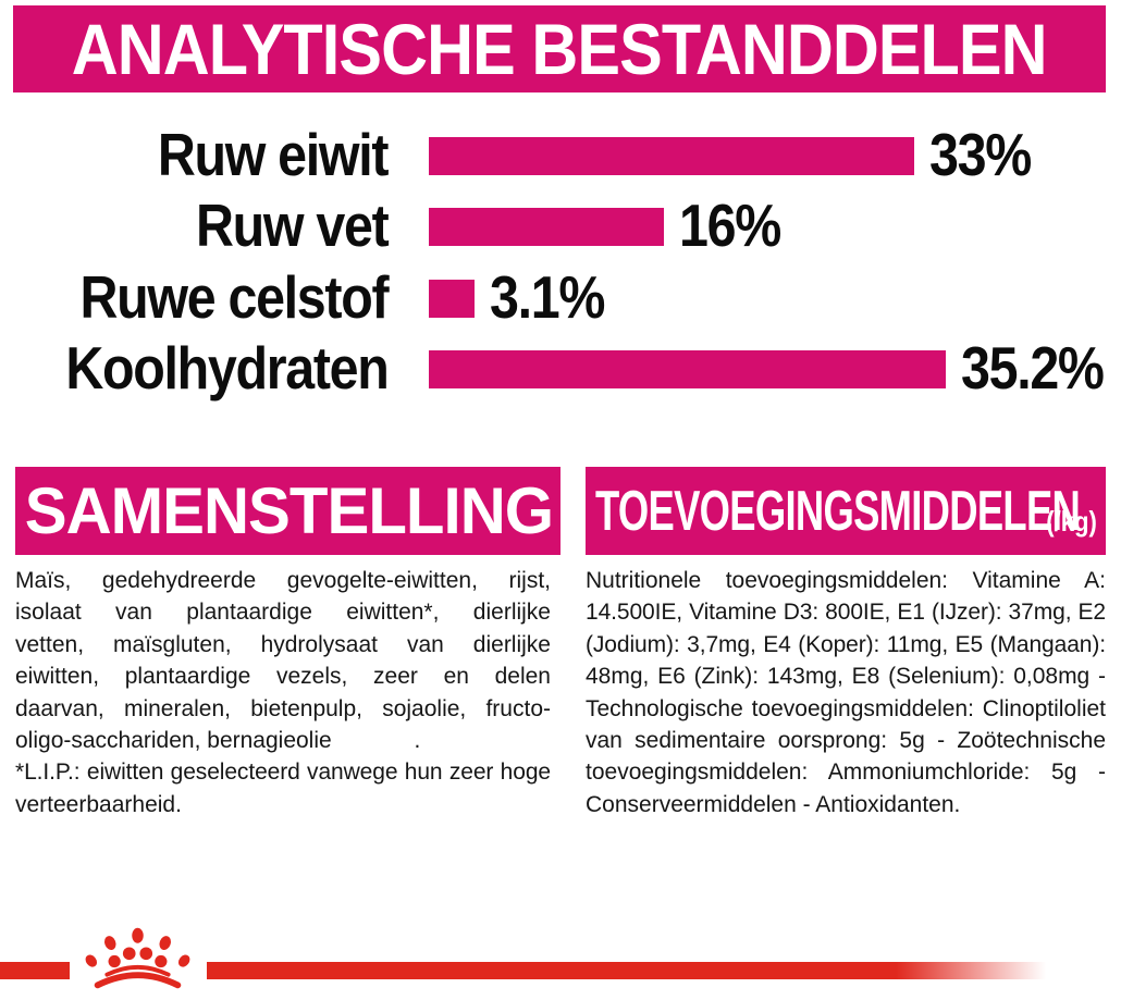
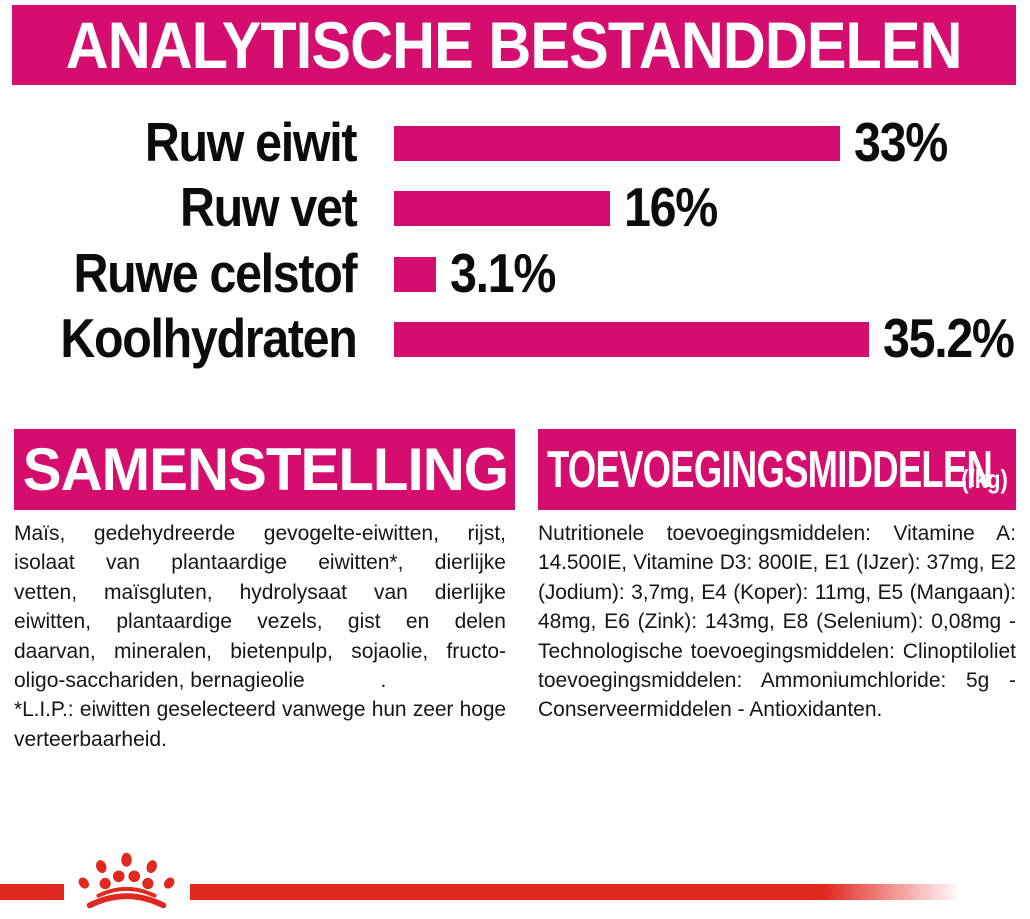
  ANALYTISCHE BESTANDDELEN
  Ruw eiwit
  33%
  Ruw vet
  16%
  Ruwe celstof
  3.1%
  Koolhydraten
  35.2%
  SAMENSTELLING
  TOEVOEGINGSMIDDELEN
  (/kg)
  Maïs, gedehydreerde gevogelte-eiwitten, rijst,
  isolaat van plantaardige eiwitten*, dierlijke
  vetten, maïsgluten, hydrolysaat van dierlijke
- eiwitten, plantaardige vezels, zeer en delen
+ eiwitten, plantaardige vezels, gist en delen
  daarvan, mineralen, bietenpulp, sojaolie, fructo-
  oligo-sacchariden, bernagieolie .
  *L.I.P.: eiwitten geselecteerd vanwege hun zeer hoge
  verteerbaarheid.
  Nutritionele toevoegingsmiddelen: Vitamine A:
  14.500IE, Vitamine D3: 800IE, E1 (IJzer): 37mg, E2
  (Jodium): 3,7mg, E4 (Koper): 11mg, E5 (Mangaan):
  48mg, E6 (Zink): 143mg, E8 (Selenium): 0,08mg -
  Technologische toevoegingsmiddelen: Clinoptiloliet
- van sedimentaire oorsprong: 5g - Zoötechnische
  toevoegingsmiddelen: Ammoniumchloride: 5g -
  Conserveermiddelen - Antioxidanten.
